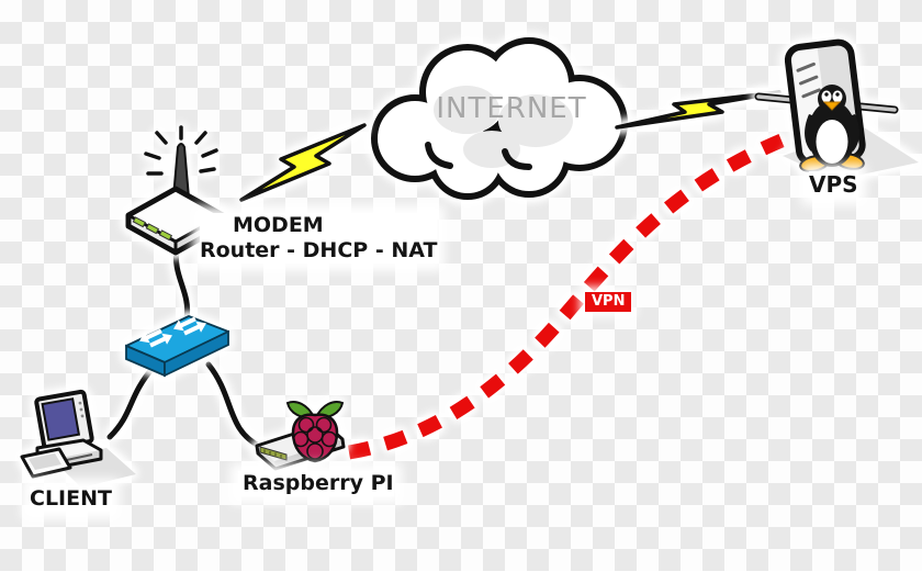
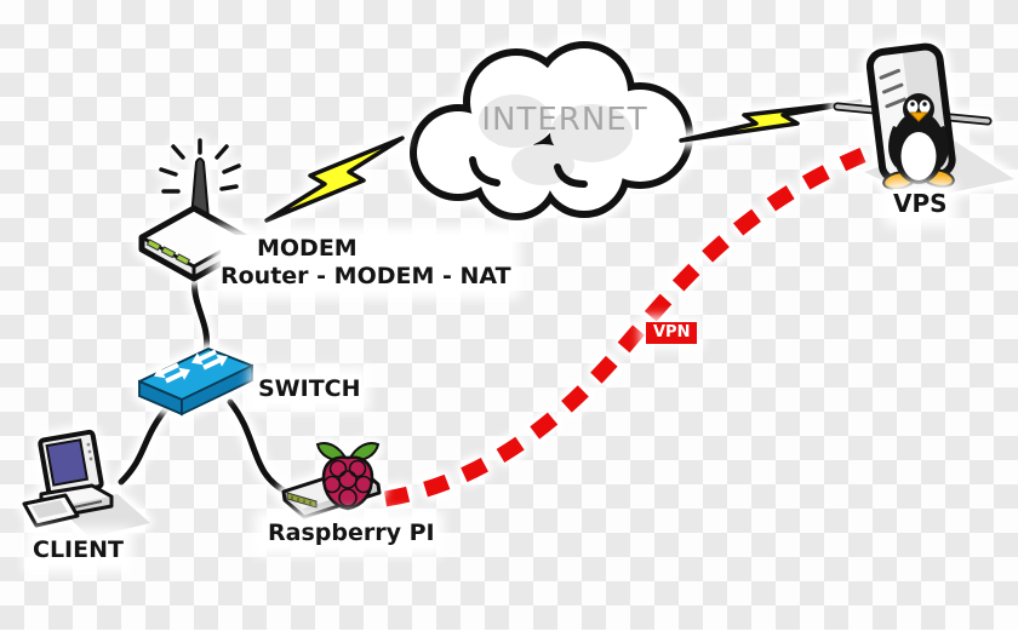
  INTERNET
  MODEM
- Router - DHCP - NAT
+ Router - MODEM - NAT
+ SWITCH
  CLIENT
  Raspberry PI
  VPS
  VPN
